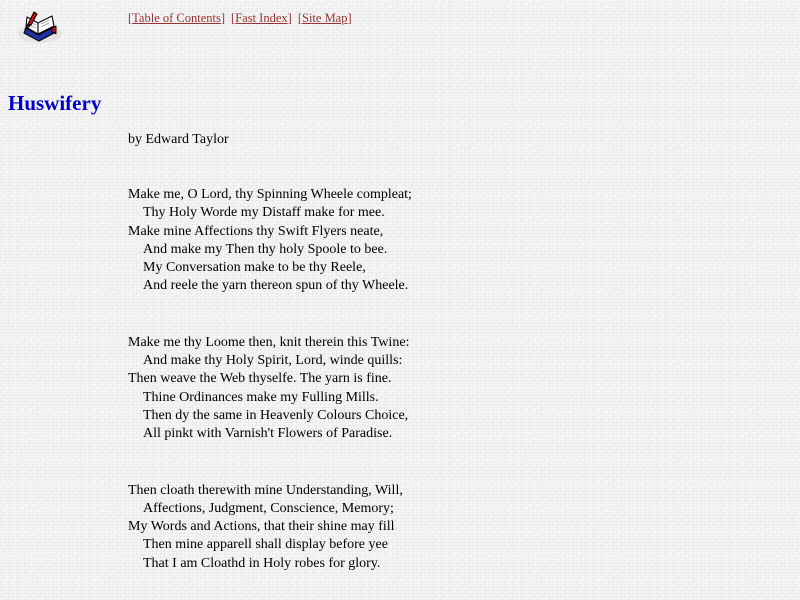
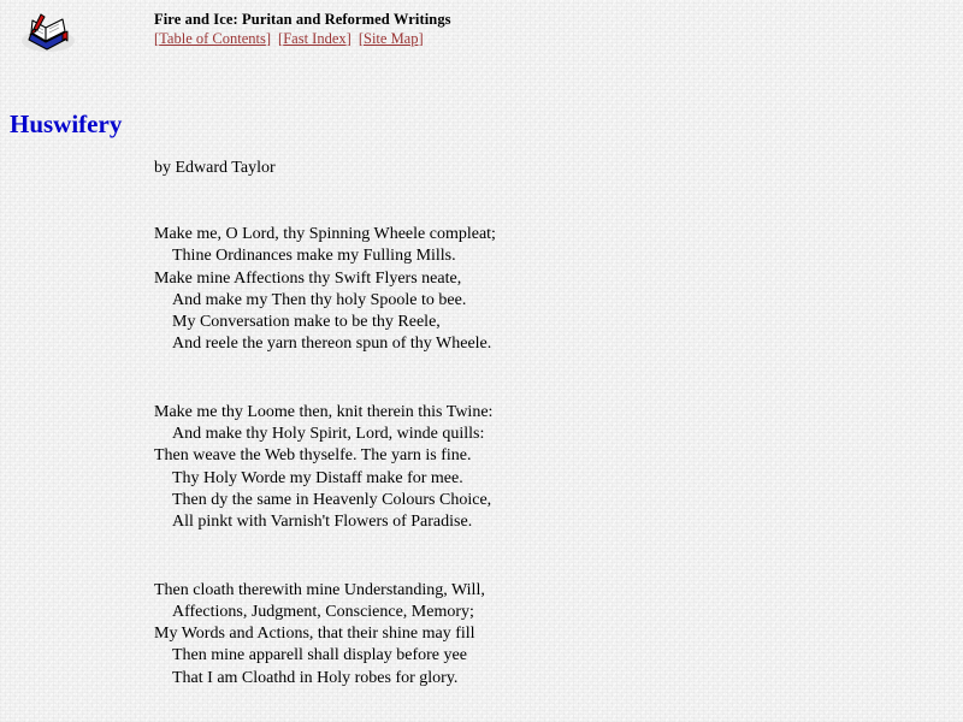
+ Fire and Ice: Puritan and Reformed Writings
  [Table of Contents] [Fast Index] [Site Map]
  Huswifery
  by Edward Taylor
  Make me, O Lord, thy Spinning Wheele compleat;
- Thy Holy Worde my Distaff make for mee.
+ Thine Ordinances make my Fulling Mills.
  Make mine Affections thy Swift Flyers neate,
  And make my Then thy holy Spoole to bee.
  My Conversation make to be thy Reele,
  And reele the yarn thereon spun of thy Wheele.
  Make me thy Loome then, knit therein this Twine:
  And make thy Holy Spirit, Lord, winde quills:
  Then weave the Web thyselfe. The yarn is fine.
- Thine Ordinances make my Fulling Mills.
+ Thy Holy Worde my Distaff make for mee.
  Then dy the same in Heavenly Colours Choice,
  All pinkt with Varnish't Flowers of Paradise.
  Then cloath therewith mine Understanding, Will,
  Affections, Judgment, Conscience, Memory;
  My Words and Actions, that their shine may fill
  Then mine apparell shall display before yee
  That I am Cloathd in Holy robes for glory.
